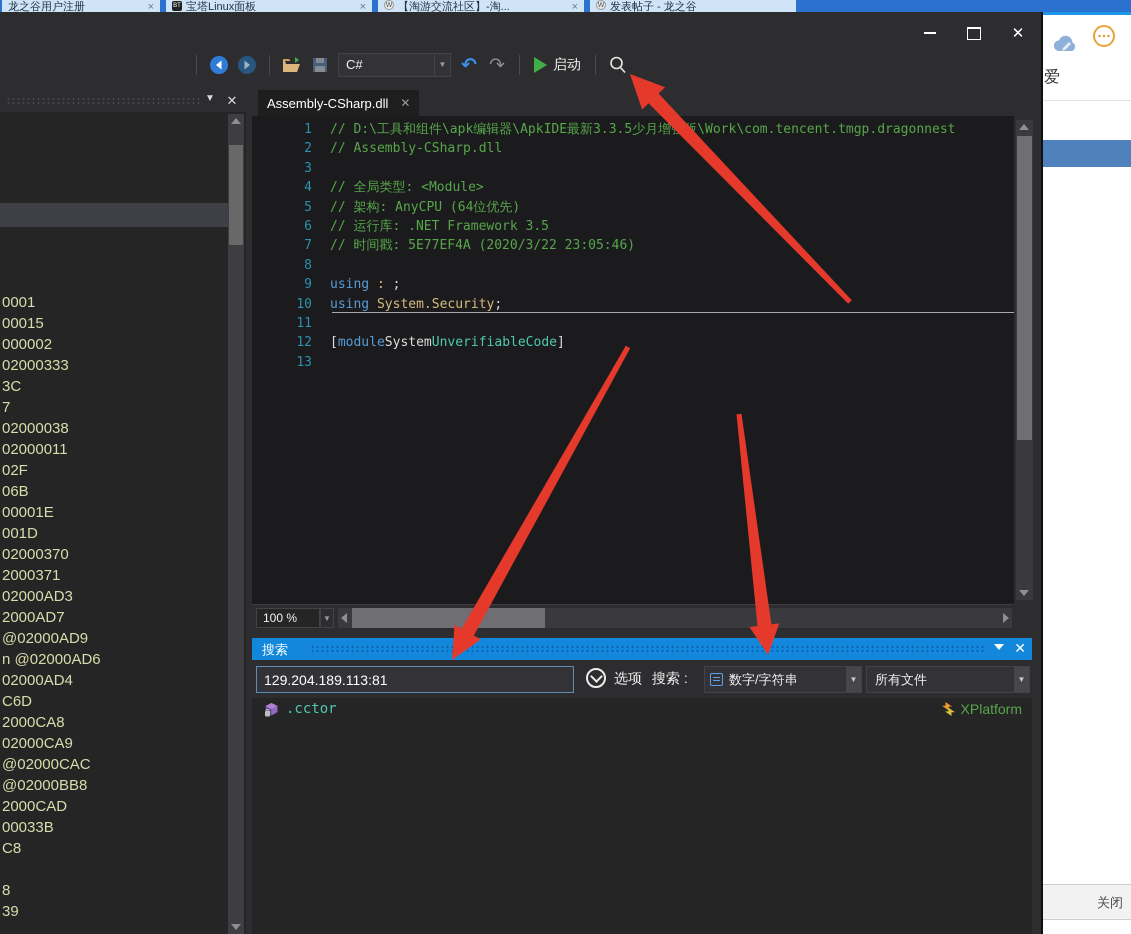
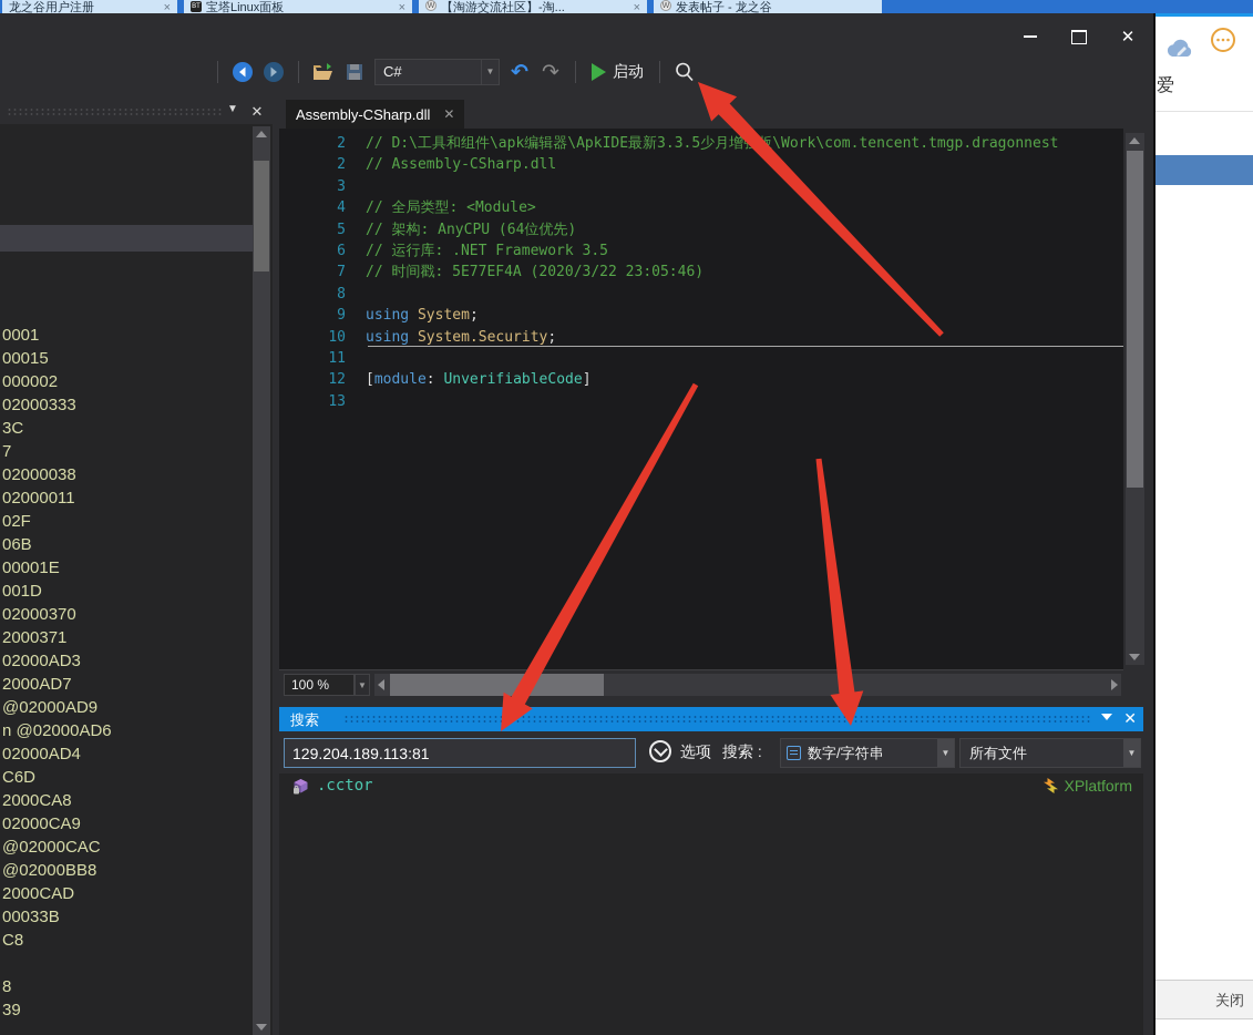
  龙之谷用户注册
  ×
  宝塔Linux面板
  ×
  【淘游交流社区】-淘...
  ×
  发表帖子 - 龙之谷
  爱
  关闭
  ✕
  C#
  ▼
  ↶
  ↷
  启动
  ▼
  ✕
  0001
  00015
  000002
  02000333
  3C
  7
  02000038
  02000011
  02F
  06B
  00001E
  001D
  02000370
  2000371
  02000AD3
  2000AD7
  @02000AD9
  n @02000AD6
  02000AD4
  C6D
  2000CA8
  02000CA9
  @02000CAC
  @02000BB8
  2000CAD
  00033B
  C8
  8
  39
  Assembly-CSharp.dll
  ✕
- 1 // D:\工具和组件\apk编辑器\ApkIDE最新3.3.5少月增\Work\com.tencent.tmgp.dragonnest
+ 2 // D:\工具和组件\apk编辑器\ApkIDE最新3.3.5少月增\Work\com.tencent.tmgp.dragonnest
  2 // Assembly-CSharp.dll
  3
  4 // 全局类型: <Module>
  5 // 架构: AnyCPU (64位优先)
  6 // 运行库: .NET Framework 3.5
  7 // 时间戳: 5E77EF4A (2020/3/22 23:05:46)
  8
- 9 using : ;
+ 9 using System;
  10 using System.Security;
  11
- 12 [moduleSystemUnverifiableCode]
+ 12 [module: UnverifiableCode]
  13
  100 %
  ▼
  搜索
  ✕
  129.204.189.113:81
  选项
  搜索 :
  数字/字符串
  ▼
  所有文件
  ▼
  .cctor
  XPlatform
